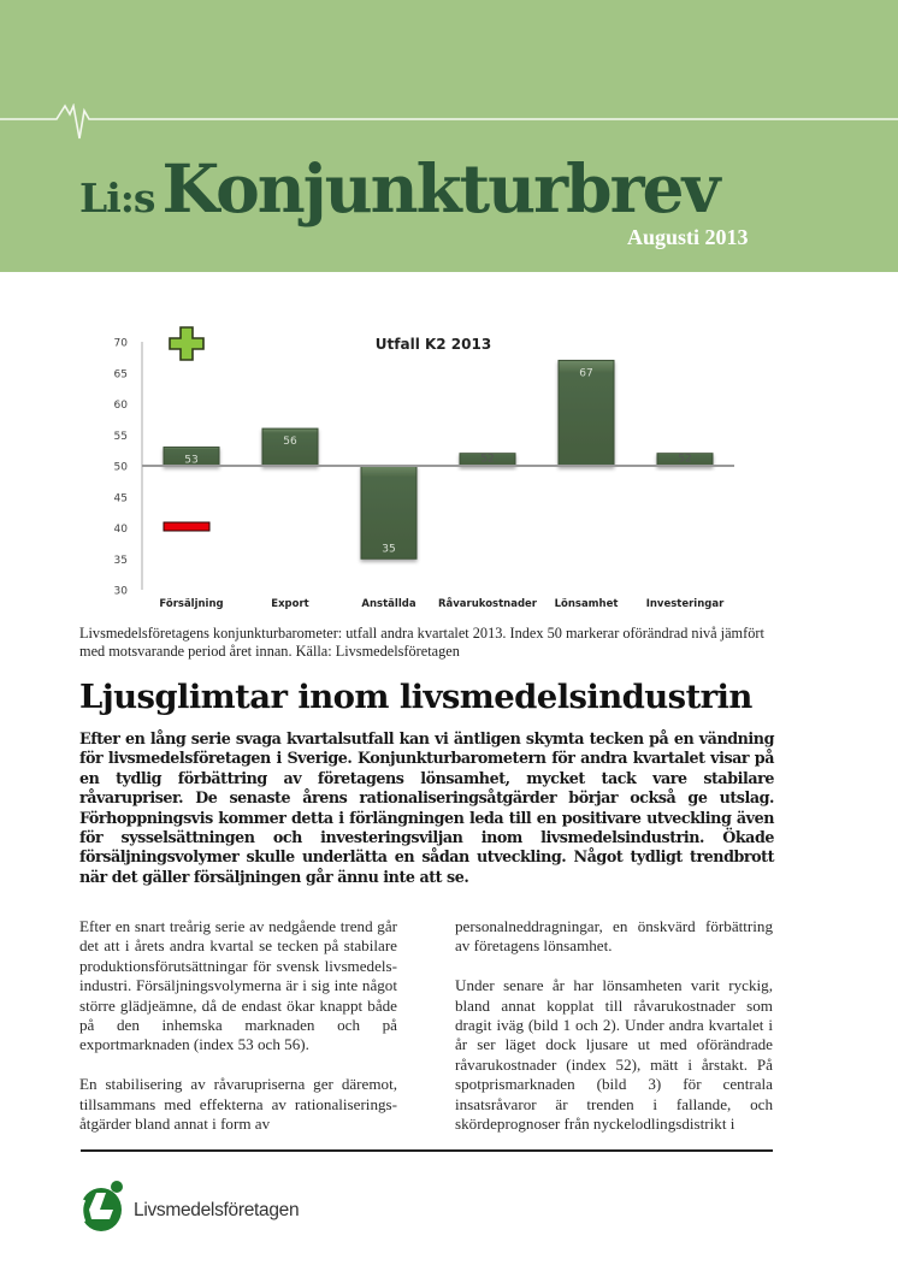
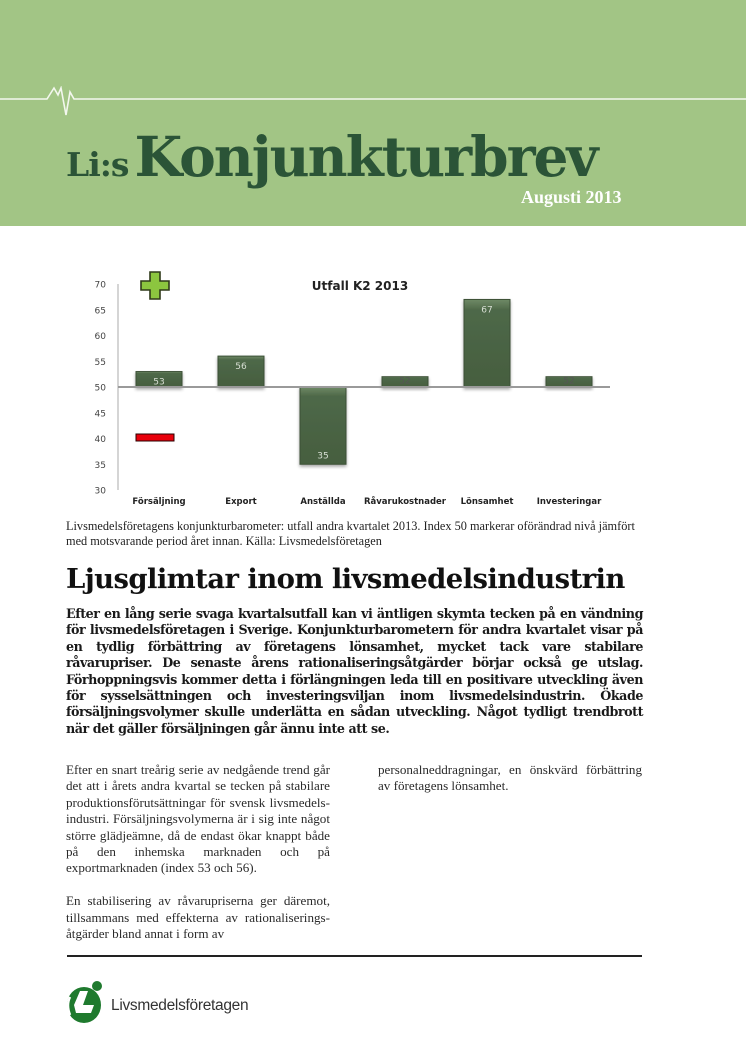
  Li:s Konjunkturbrev
  Augusti 2013
  Utfall K2 2013
  30
  35
  40
  45
  50
  55
  60
  65
  70
  53
  56
  35
  52
  67
  52
  Försäljning
  Export
  Anställda
  Råvarukostnader
  Lönsamhet
  Investeringar
  Livsmedelsföretagens konjunkturbarometer: utfall andra kvartalet 2013. Index 50 markerar oförändrad nivå jämfört med motsvarande period året innan. Källa: Livsmedelsföretagen
  Ljusglimtar inom livsmedelsindustrin
  Efter en lång serie svaga kvartalsutfall kan vi äntligen skymta tecken på en vändning för livsmedelsföretagen i Sverige. Konjunkturbarometern för andra kvartalet visar på en tydlig förbättring av företagens lönsamhet, mycket tack vare stabilare råvarupriser. De senaste årens rationaliseringsåtgärder börjar också ge utslag. Förhoppningsvis kommer detta i förlängningen leda till en positivare utveckling även för sysselsättningen och investeringsviljan inom livsmedelsindustrin. Ökade försäljningsvolymer skulle underlätta en sådan utveckling. Något tydligt trendbrott när det gäller försäljningen går ännu inte att se.
  Efter en snart treårig serie av nedgående trend går det att i årets andra kvartal se tecken på stabilare produktionsförutsättningar för svensk livsmedels-industri. Försäljningsvolymerna är i sig inte något större glädjeämne, då de endast ökar knappt både på den inhemska marknaden och på exportmarknaden (index 53 och 56).
  En stabilisering av råvarupriserna ger däremot, tillsammans med effekterna av rationaliserings-åtgärder bland annat i form av
  personalneddragningar, en önskvärd förbättring av företagens lönsamhet.
- Under senare år har lönsamheten varit ryckig, bland annat kopplat till råvarukostnader som dragit iväg (bild 1 och 2). Under andra kvartalet i år ser läget dock ljusare ut med oförändrade råvarukostnader (index 52), mätt i årstakt. På spotprismarknaden (bild 3) för centrala insatsråvaror är trenden i fallande, och skördeprognoser från nyckelodlingsdistrikt i
  Livsmedelsföretagen
